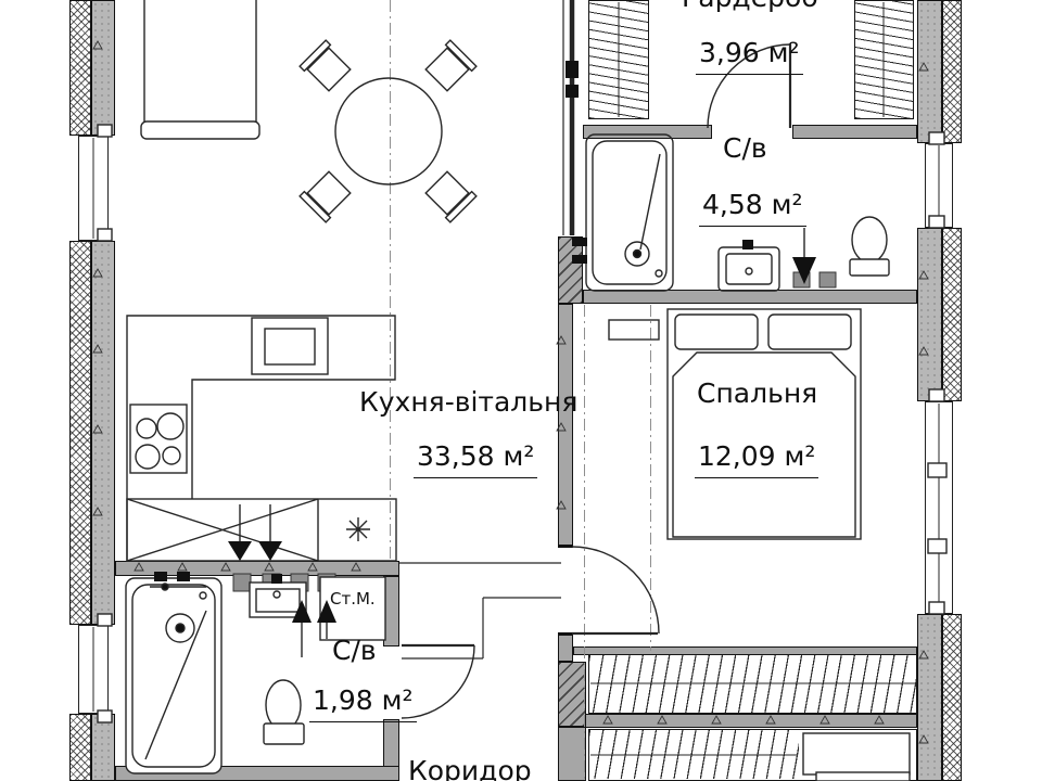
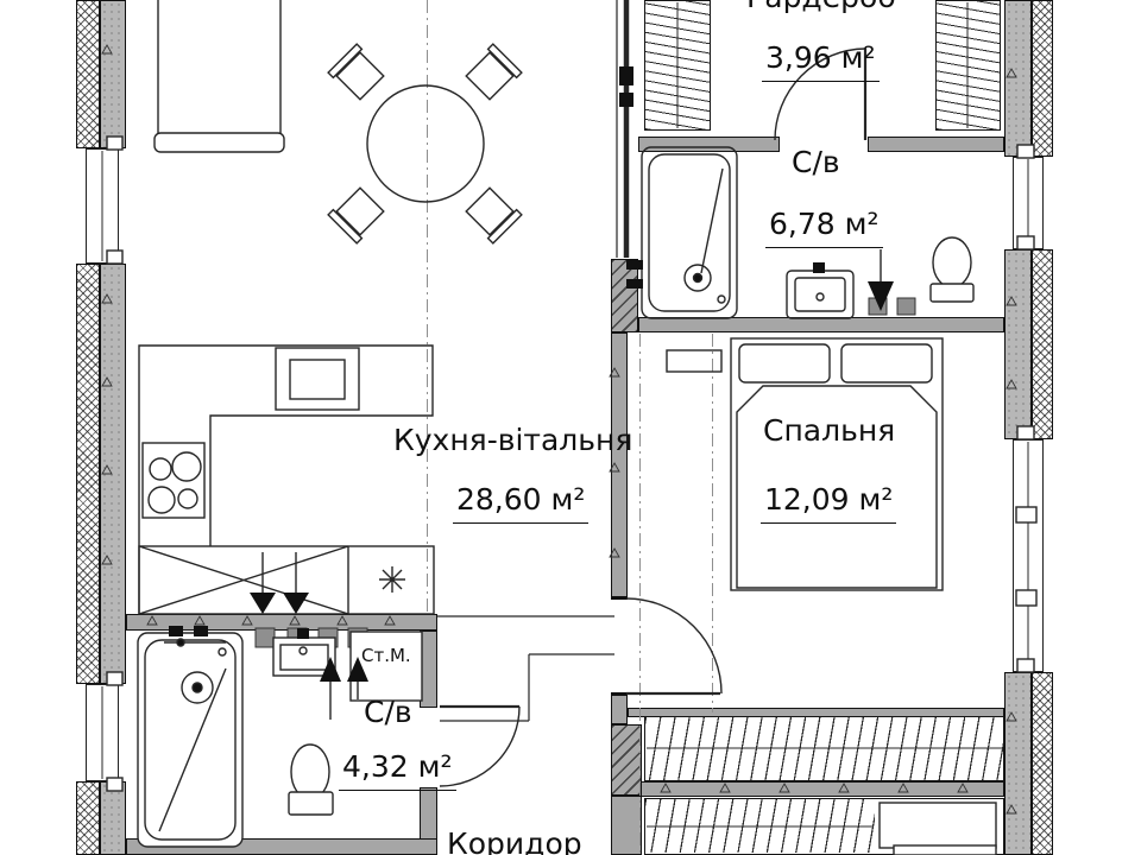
  3,96 м²
  С/в
- 4,58 м²
+ 6,78 м²
  Кухня-вітальня
- 33,58 м²
+ 28,60 м²
  Спальня
  12,09 м²
  Ст.М.
  С/в
- 1,98 м²
+ 4,32 м²
  Коридор
